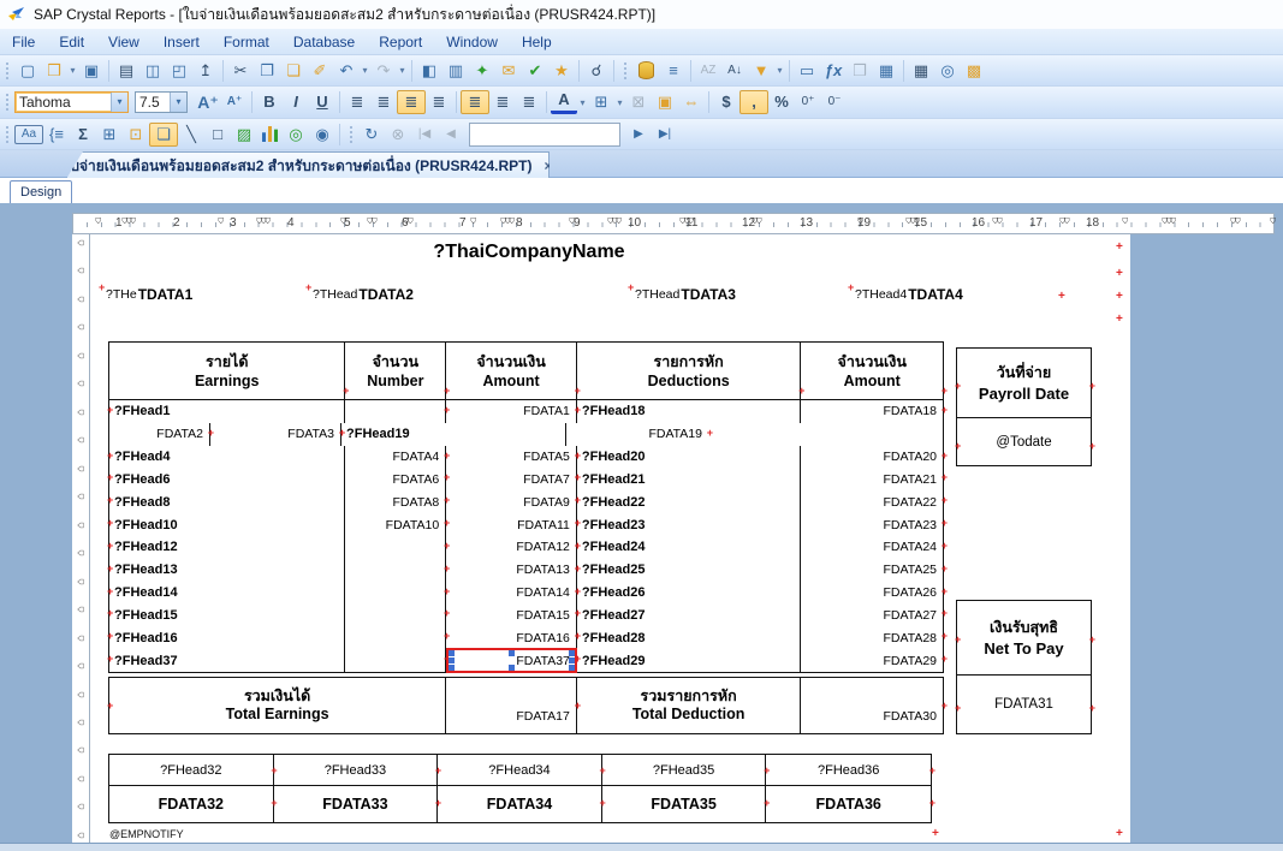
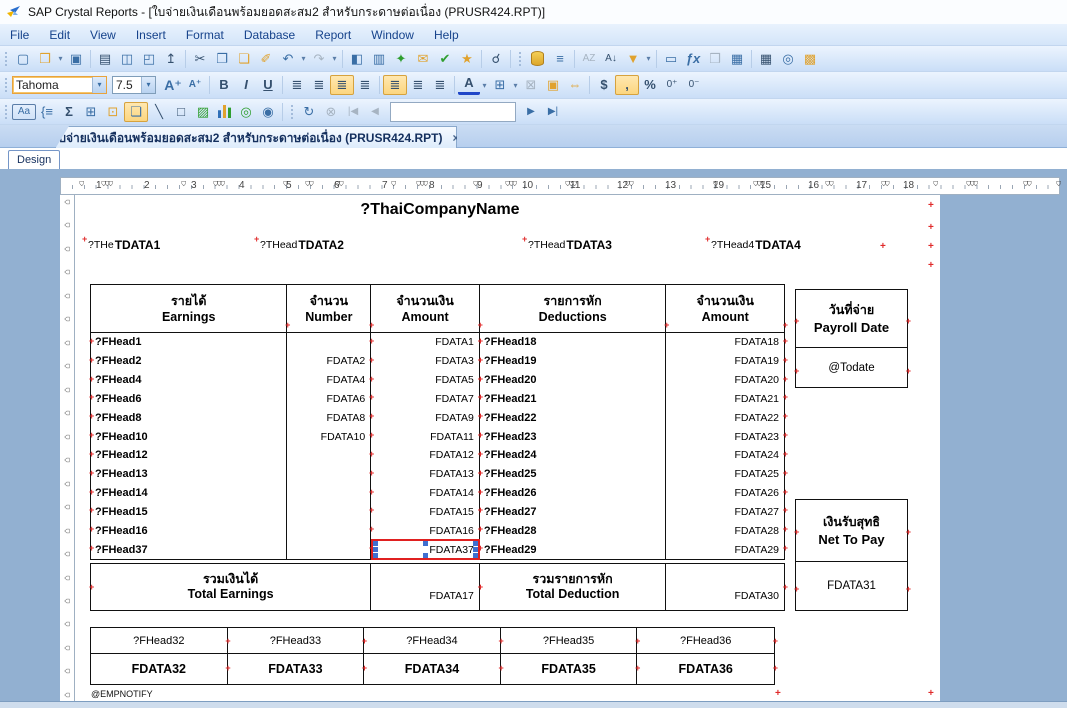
  SAP Crystal Reports - [ใบจ่ายเงินเดือนพร้อมยอดสะสม2 สำหรับกระดาษต่อเนื่อง (PRUSR424.RPT)]
  File
  Edit
  View
  Insert
  Format
  Database
  Report
  Window
  Help
  ▢
  ❒
  ▾
  ▣
  ▤
  ◫
  ◰
  ↥
  ✂
  ❐
  ❏
  ✐
  ↶
  ▾
  ↷
  ▾
  ◧
  ▥
  ✦
  ✉
  ✔
  ★
  ☌
  ≡
  AZ
  A↓
  ▼
  ▾
  ▭
  ƒx
  ❒
  ▦
  ▦
  ◎
  ▩
  Tahoma
  ▾
  7.5
  ▾
  A⁺
  A⁺
  B
  I
  U
  ≣
  ≣
  ≣
  ≣
  ≣
  ≣
  ≣
  A
  ▾
  ⊞
  ▾
  ⊠
  ▣
  ⇔
  $
  ,
  %
  0⁺
  0⁻
  Aa
  {≡
  Σ
  ⊞
  ⊡
  ❏
  ╲
  □
  ▨
  ◎
  ◉
  ↻
  ⊗
  |◀
  ◀
  ▶
  ▶|
  บจ่ายเงินเดือนพร้อมยอดสะสม2 สำหรับกระดาษต่อเนื่อง (PRUSR424.RPT)
  ×
  Design
  1
  2
  3
  4
  5
  6
  7
  8
  9
  10
  11
  12
  13
  19
  15
  16
  17
  18
  ?ThaiCompanyName
  ?THe
  TDATA1
  ?THead
  TDATA2
  ?THead
  TDATA3
  ?THead4
  TDATA4
  รายได้
  Earnings
  จำนวน
  Number
  จำนวนเงิน
  Amount
  รายการหัก
  Deductions
  จำนวนเงิน
  Amount
  ?FHead1
  FDATA1
  ?FHead18
  FDATA18
+ ?FHead2
  FDATA2
  FDATA3
  ?FHead19
  FDATA19
  ?FHead4
  FDATA4
  FDATA5
  ?FHead20
  FDATA20
  ?FHead6
  FDATA6
  FDATA7
  ?FHead21
  FDATA21
  ?FHead8
  FDATA8
  FDATA9
  ?FHead22
  FDATA22
  ?FHead10
  FDATA10
  FDATA11
  ?FHead23
  FDATA23
  ?FHead12
  FDATA12
  ?FHead24
  FDATA24
  ?FHead13
  FDATA13
  ?FHead25
  FDATA25
  ?FHead14
  FDATA14
  ?FHead26
  FDATA26
  ?FHead15
  FDATA15
  ?FHead27
  FDATA27
  ?FHead16
  FDATA16
  ?FHead28
  FDATA28
  ?FHead37
  FDATA37
  ?FHead29
  FDATA29
  รวมเงินได้
  Total Earnings
  FDATA17
  รวมรายการหัก
  Total Deduction
  FDATA30
  วันที่จ่าย
  Payroll Date
  @Todate
  เงินรับสุทธิ
  Net To Pay
  FDATA31
  ?FHead32
  ?FHead33
  ?FHead34
  ?FHead35
  ?FHead36
  FDATA32
  FDATA33
  FDATA34
  FDATA35
  FDATA36
  @EMPNOTIFY
